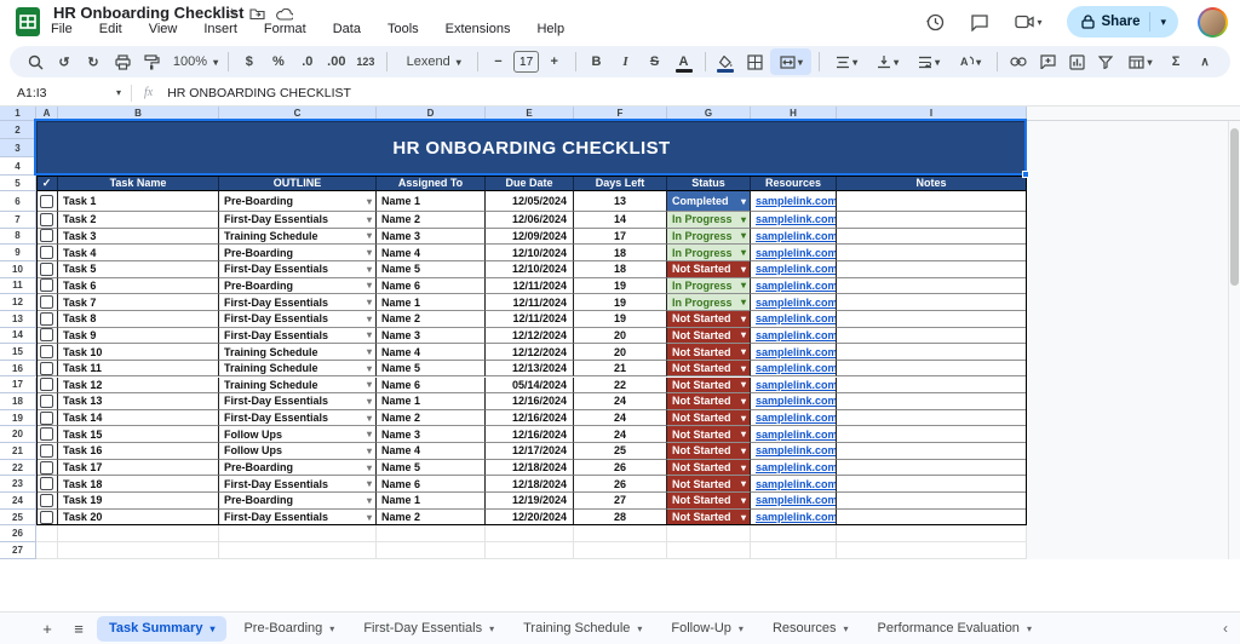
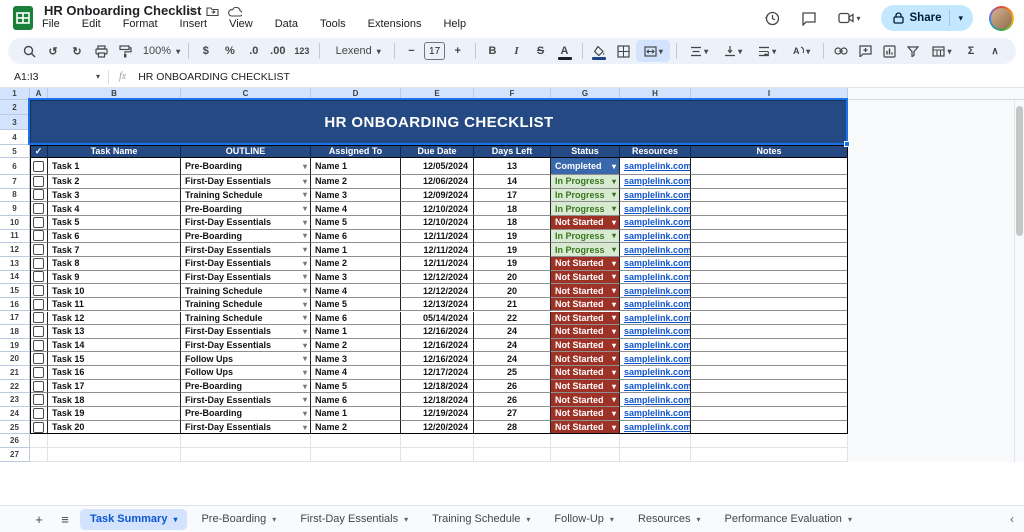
  HR Onboarding Checklist
  ☆
  File
  Edit
- View
+ Format
  Insert
- Format
+ View
  Data
  Tools
  Extensions
  Help
  ▾
  Share
  ▾
  ↺
  ↻
  100%
  ▾
  $
  %
  .0
  .00
  123
  Lexend
  ▾
  −
  17
  +
  B
  I
  S
  A
  ▾
  ▾
  ▾
  ▾
  A
  ▾
  ▾
  Σ
  ∧
  A1:I3
  ▾
  fx
  HR ONBOARDING CHECKLIST
  A
  B
  C
  D
  E
  F
  G
  H
  I
  1
  2
  3
  4
  5
  6
  7
  8
  9
  10
  11
  12
  13
  14
  15
  16
  17
  18
  19
  20
  21
  22
  23
  24
  25
  26
  27
  HR ONBOARDING CHECKLIST
  ✓
  Task Name
  OUTLINE
  Assigned To
  Due Date
  Days Left
  Status
  Resources
  Notes
  Task 1
  Pre-Boarding
  ▾
  Name 1
  12/05/2024
  13
  Completed
  ▾
  samplelink.com
  Task 2
  First-Day Essentials
  ▾
  Name 2
  12/06/2024
  14
  In Progress
  ▾
  samplelink.com
  Task 3
  Training Schedule
  ▾
  Name 3
  12/09/2024
  17
  In Progress
  ▾
  samplelink.com
  Task 4
  Pre-Boarding
  ▾
  Name 4
  12/10/2024
  18
  In Progress
  ▾
  samplelink.com
  Task 5
  First-Day Essentials
  ▾
  Name 5
  12/10/2024
  18
  Not Started
  ▾
  samplelink.com
  Task 6
  Pre-Boarding
  ▾
  Name 6
  12/11/2024
  19
  In Progress
  ▾
  samplelink.com
  Task 7
  First-Day Essentials
  ▾
  Name 1
  12/11/2024
  19
  In Progress
  ▾
  samplelink.com
  Task 8
  First-Day Essentials
  ▾
  Name 2
  12/11/2024
  19
  Not Started
  ▾
  samplelink.com
  Task 9
  First-Day Essentials
  ▾
  Name 3
  12/12/2024
  20
  Not Started
  ▾
  samplelink.com
  Task 10
  Training Schedule
  ▾
  Name 4
  12/12/2024
  20
  Not Started
  ▾
  samplelink.com
  Task 11
  Training Schedule
  ▾
  Name 5
  12/13/2024
  21
  Not Started
  ▾
  samplelink.com
  Task 12
  Training Schedule
  ▾
  Name 6
  05/14/2024
  22
  Not Started
  ▾
  samplelink.com
  Task 13
  First-Day Essentials
  ▾
  Name 1
  12/16/2024
  24
  Not Started
  ▾
  samplelink.com
  Task 14
  First-Day Essentials
  ▾
  Name 2
  12/16/2024
  24
  Not Started
  ▾
  samplelink.com
  Task 15
  Follow Ups
  ▾
  Name 3
  12/16/2024
  24
  Not Started
  ▾
  samplelink.com
  Task 16
  Follow Ups
  ▾
  Name 4
  12/17/2024
  25
  Not Started
  ▾
  samplelink.com
  Task 17
  Pre-Boarding
  ▾
  Name 5
  12/18/2024
  26
  Not Started
  ▾
  samplelink.com
  Task 18
  First-Day Essentials
  ▾
  Name 6
  12/18/2024
  26
  Not Started
  ▾
  samplelink.com
  Task 19
  Pre-Boarding
  ▾
  Name 1
  12/19/2024
  27
  Not Started
  ▾
  samplelink.com
  Task 20
  First-Day Essentials
  ▾
  Name 2
  12/20/2024
  28
  Not Started
  ▾
  samplelink.com
  +
  ≡
  Task Summary
  ▾
  Pre-Boarding
  ▾
  First-Day Essentials
  ▾
  Training Schedule
  ▾
  Follow-Up
  ▾
  Resources
  ▾
  Performance Evaluation
  ▾
  ‹
